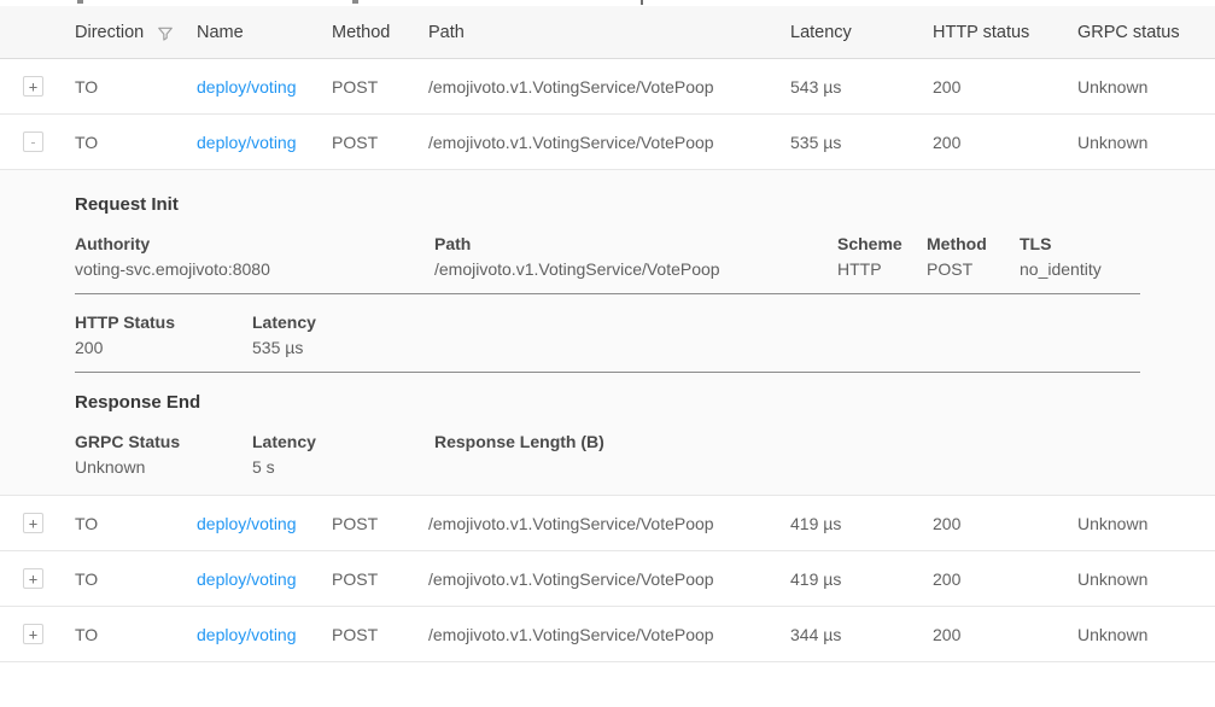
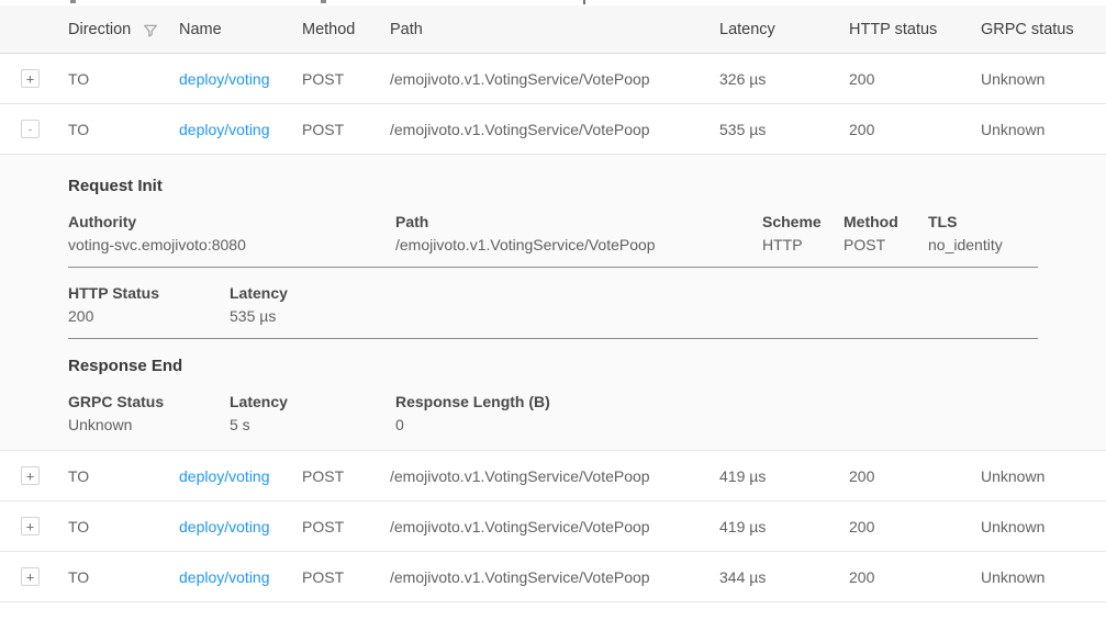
  Direction
  Name
  Method
  Path
  Latency
  HTTP status
  GRPC status
  +
  TO
  deploy/voting
  POST
  /emojivoto.v1.VotingService/VotePoop
- 543 µs
+ 326 µs
  200
  Unknown
  -
  TO
  deploy/voting
  POST
  /emojivoto.v1.VotingService/VotePoop
  535 µs
  200
  Unknown
  Request Init
  Authority
  voting-svc.emojivoto:8080
  Path
  /emojivoto.v1.VotingService/VotePoop
  Scheme
  HTTP
  Method
  POST
  TLS
  no_identity
  HTTP Status
  200
  Latency
  535 µs
  Response End
  GRPC Status
  Unknown
  Latency
  5 s
  Response Length (B)
+ 0
  +
  TO
  deploy/voting
  POST
  /emojivoto.v1.VotingService/VotePoop
  419 µs
  200
  Unknown
  +
  TO
  deploy/voting
  POST
  /emojivoto.v1.VotingService/VotePoop
  419 µs
  200
  Unknown
  +
  TO
  deploy/voting
  POST
  /emojivoto.v1.VotingService/VotePoop
  344 µs
  200
  Unknown
